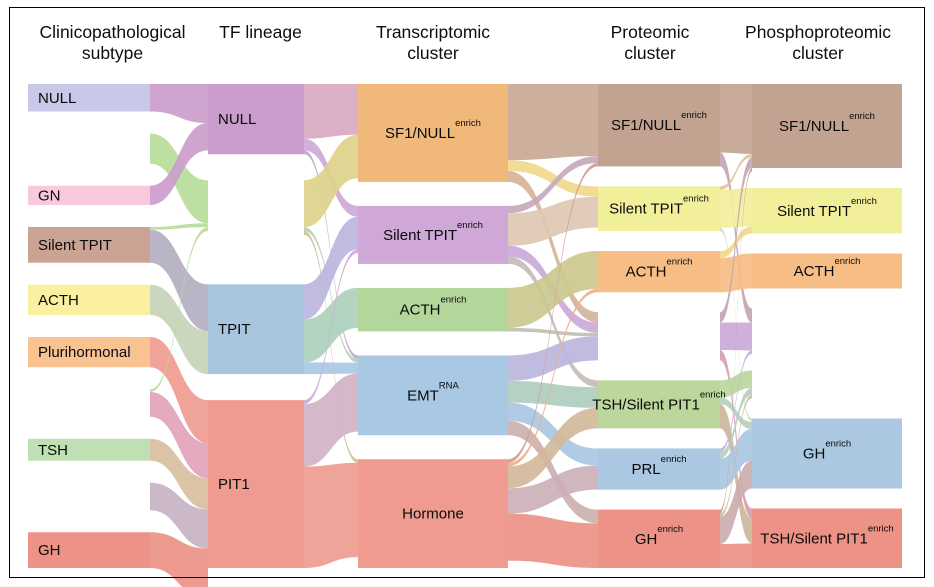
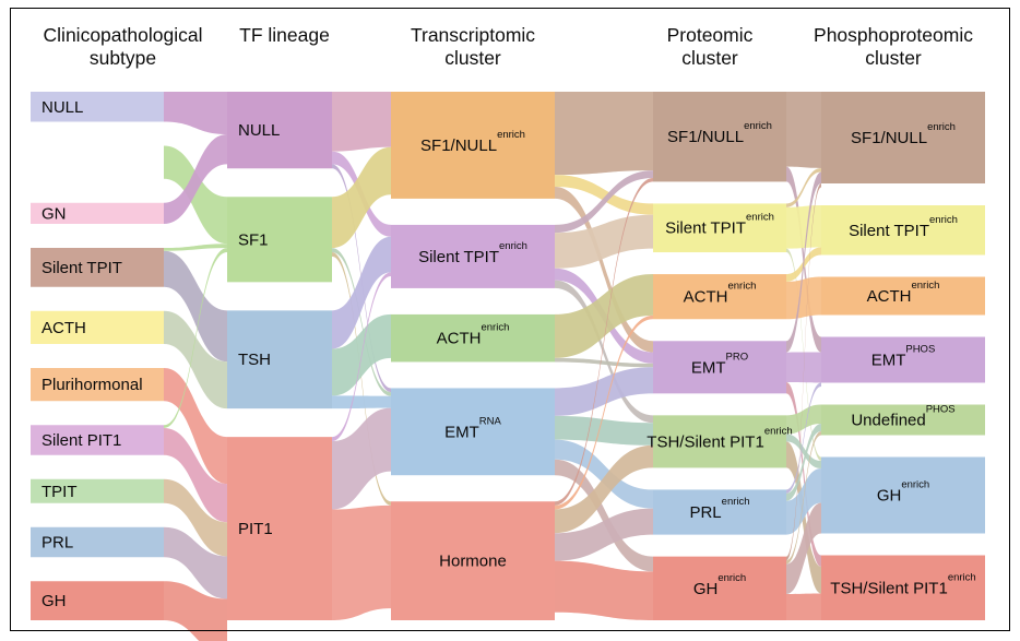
  NULL
  GN
  Silent TPIT
  ACTH
  Plurihormonal
+ Silent PIT1
- TSH
+ TPIT
+ PRL
  GH
  NULL
+ SF1
- TPIT
+ TSH
  PIT1
  SF1/NULL enrich
  Silent TPIT enrich
  ACTH enrich
  EMT RNA
  Hormone
  SF1/NULL enrich
  Silent TPIT enrich
  ACTH enrich
+ EMT PRO
  TSH/Silent PIT1 enrich
  PRL enrich
  GH enrich
  SF1/NULL enrich
  Silent TPIT enrich
  ACTH enrich
+ EMT PHOS
+ Undefined PHOS
  GH enrich
  TSH/Silent PIT1 enrich
  Clinicopathological
  subtype
  TF lineage
  Transcriptomic
  cluster
  Proteomic
  cluster
  Phosphoproteomic
  cluster
